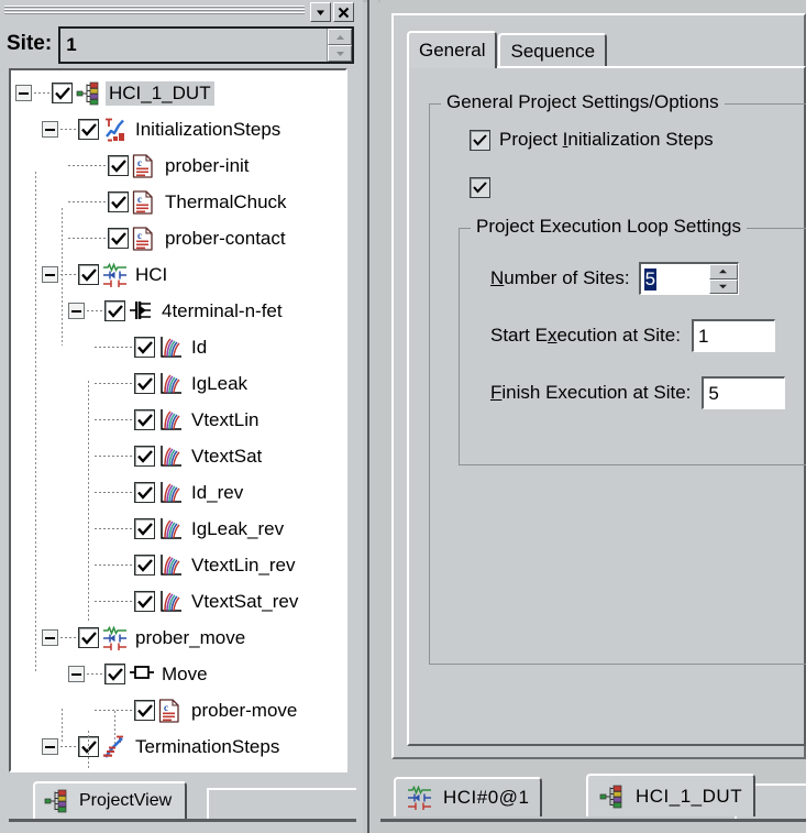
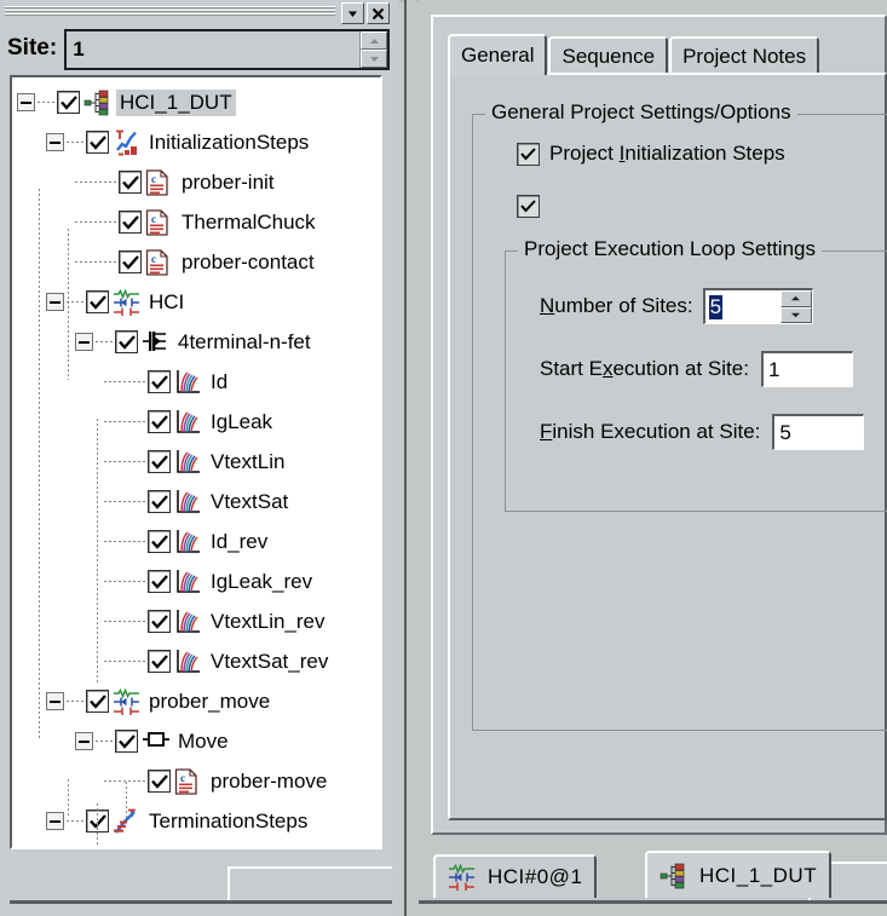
  Site:
  1
  HCI_1_DUT
  InitializationSteps
  c
  prober-init
  c
  ThermalChuck
  c
  prober-contact
  HCI
  4terminal-n-fet
  Id
  IgLeak
  VtextLin
  VtextSat
  Id_rev
  IgLeak_rev
  VtextLin_rev
  VtextSat_rev
  prober_move
  Move
  c
  prober-move
  TerminationSteps
- ProjectView
  General
  Sequence
+ Project Notes
  General Project Settings/Options
  Project Initialization Steps
  Project Execution Loop Settings
  Number of Sites:
  5
  Start Execution at Site:
  1
  Finish Execution at Site:
  5
  HCI#0@1
  HCI_1_DUT
